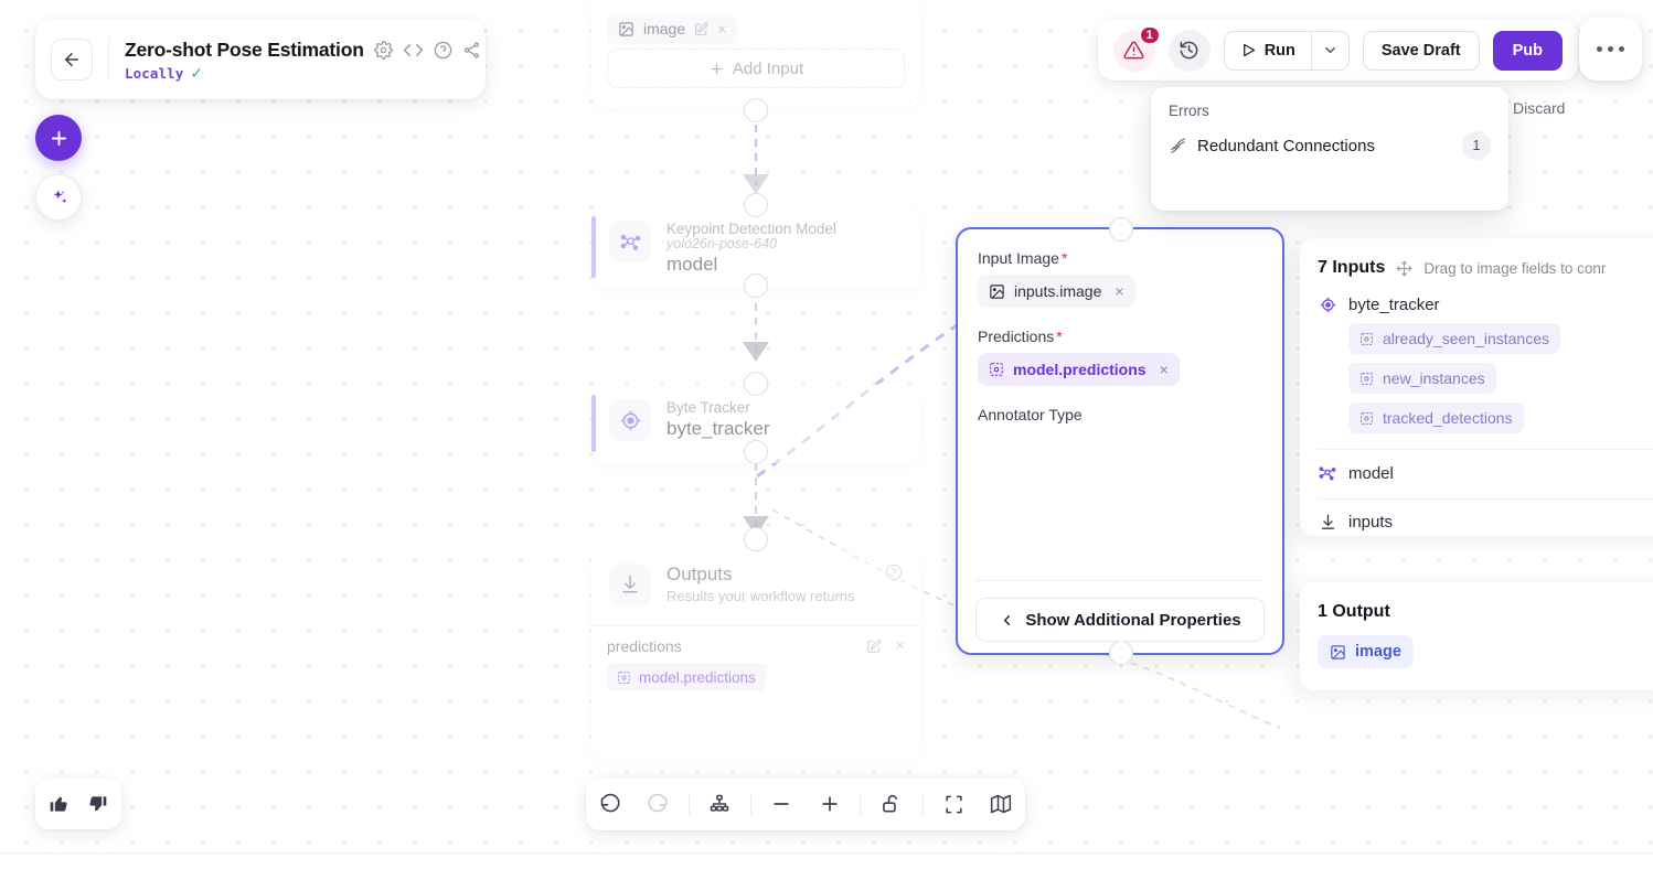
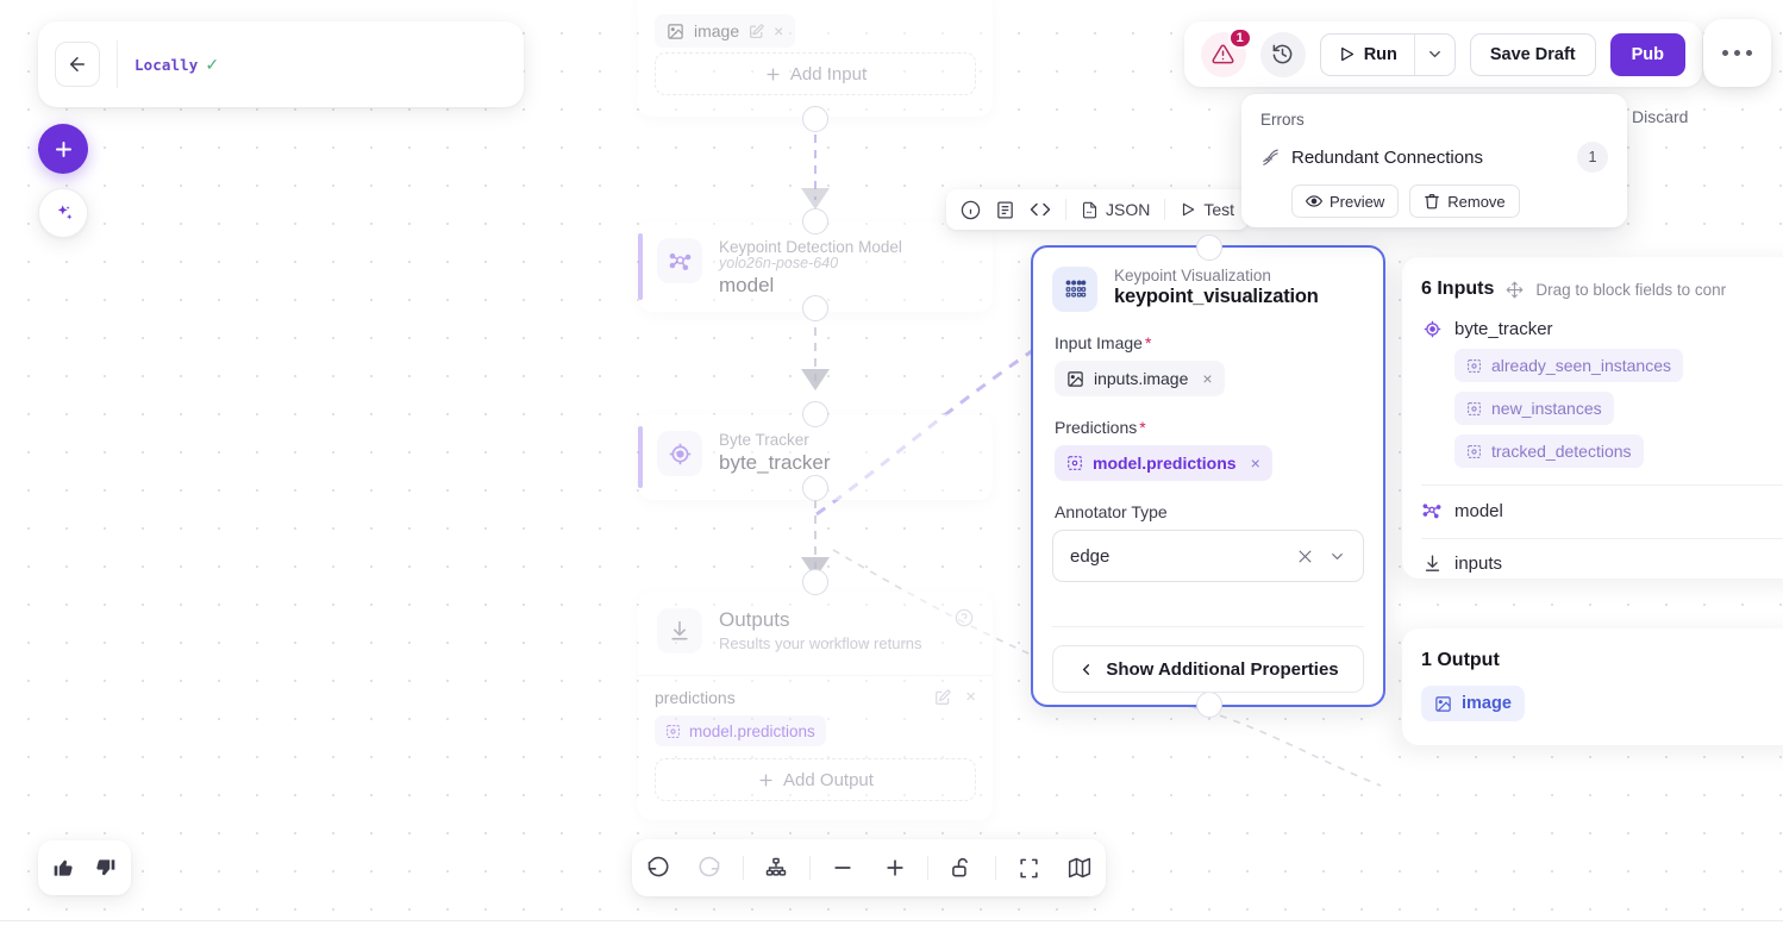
- Zero-shot Pose Estimation
  Locally
  ✓
  1
  Run
  Save Draft
  Pub
  Errors
  Redundant Connections
  1
+ Preview
+ Remove
  Discard
  image
  ×
  Add Input
  Keypoint Detection Model
  yolo26n-pose-640
  model
  Byte Tracker
  byte_tracker
  Outputs
  Results your workflow returns
  predictions
  ×
  model.predictions
+ Add Output
+ JSON
+ Test
+ Keypoint Visualization
+ keypoint_visualization
  Input Image *
  inputs.image
  ×
  Predictions *
  model.predictions
  ×
  Annotator Type
+ edge
  Show Additional Properties
- 7 Inputs
+ 6 Inputs
- Drag to image fields to conr
+ Drag to block fields to conr
  byte_tracker
  already_seen_instances
  new_instances
  tracked_detections
  model
  inputs
  1 Output
  image
